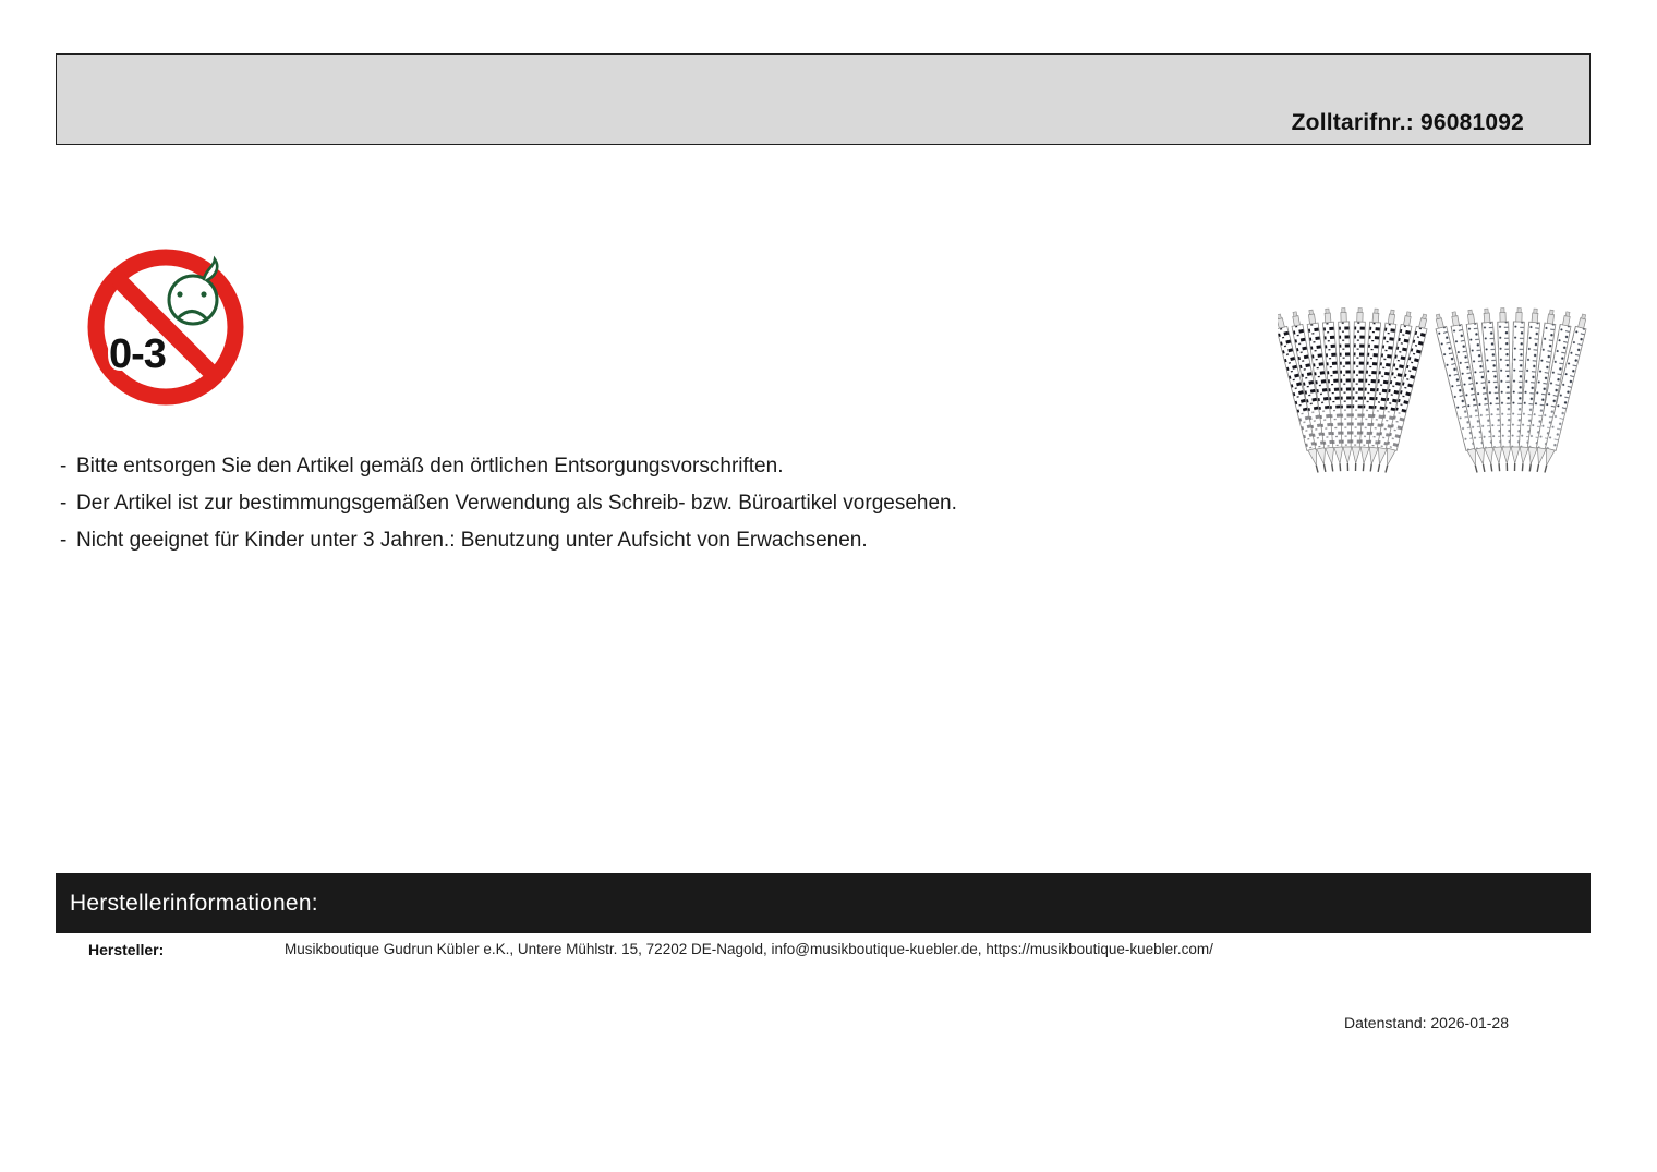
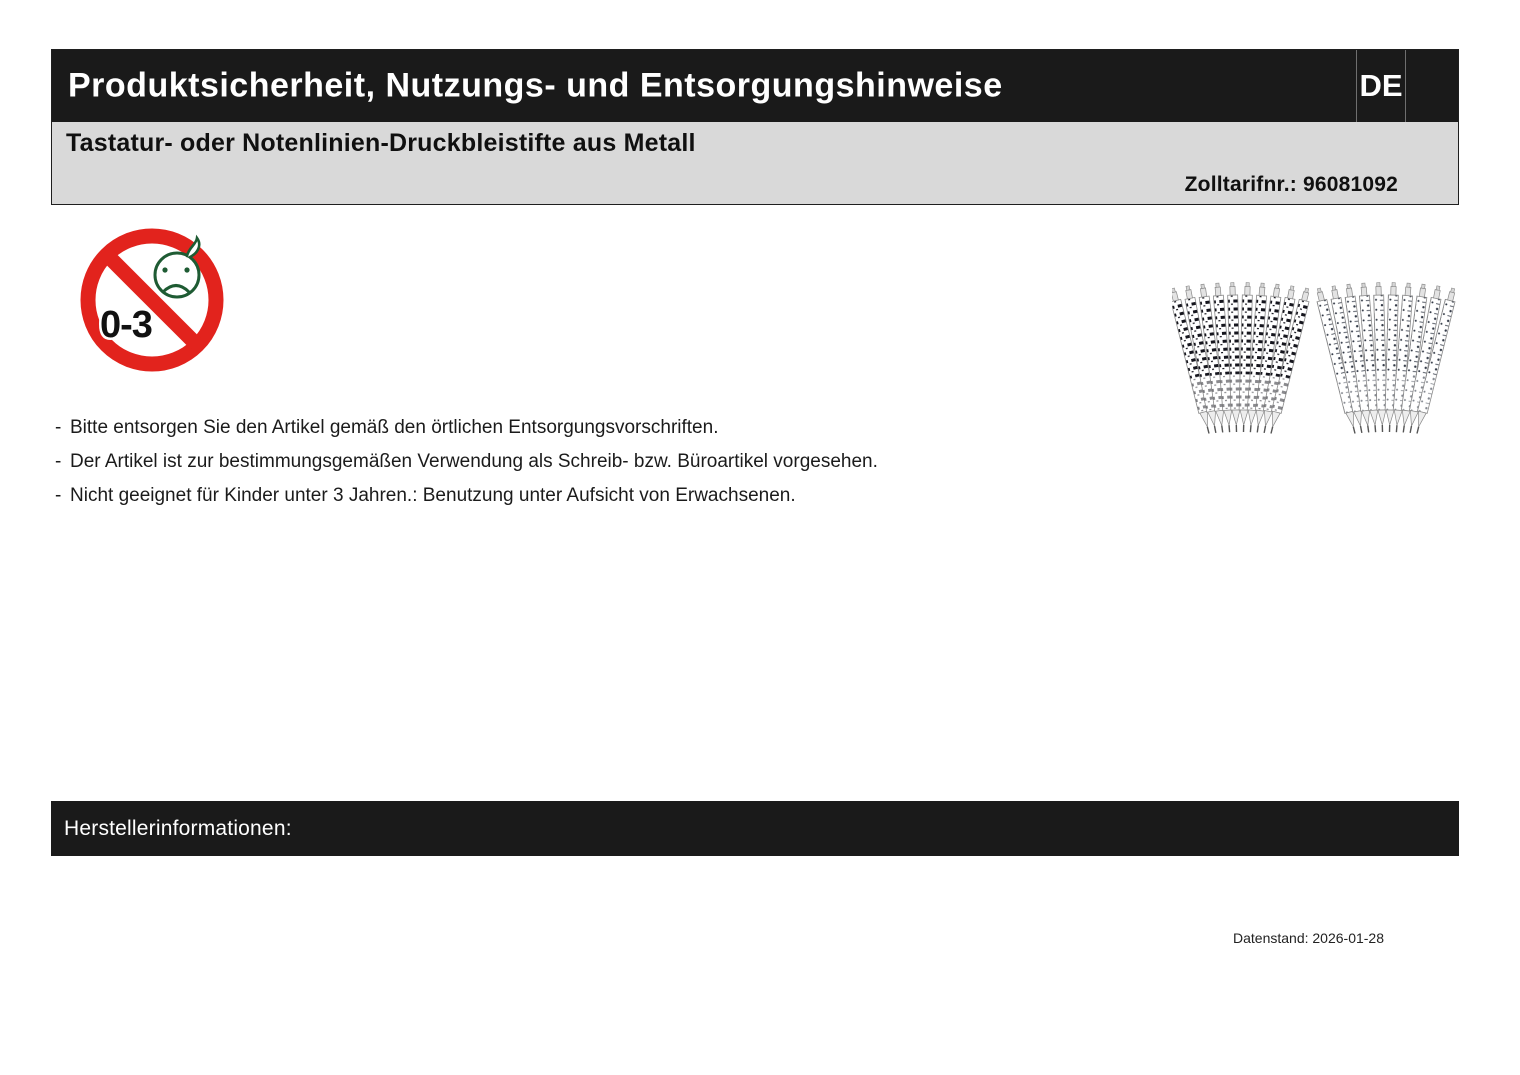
+ Produktsicherheit, Nutzungs- und Entsorgungshinweise
+ DE
+ Tastatur- oder Notenlinien-Druckbleistifte aus Metall
  Zolltarifnr.: 96081092
  0-3
  -
  Bitte entsorgen Sie den Artikel gemäß den örtlichen Entsorgungsvorschriften.
  -
  Der Artikel ist zur bestimmungsgemäßen Verwendung als Schreib- bzw. Büroartikel vorgesehen.
  -
  Nicht geeignet für Kinder unter 3 Jahren.: Benutzung unter Aufsicht von Erwachsenen.
  Herstellerinformationen:
- Hersteller:
- Musikboutique Gudrun Kübler e.K., Untere Mühlstr. 15, 72202 DE-Nagold, info@musikboutique-kuebler.de, https://musikboutique-kuebler.com/
  Datenstand: 2026-01-28
